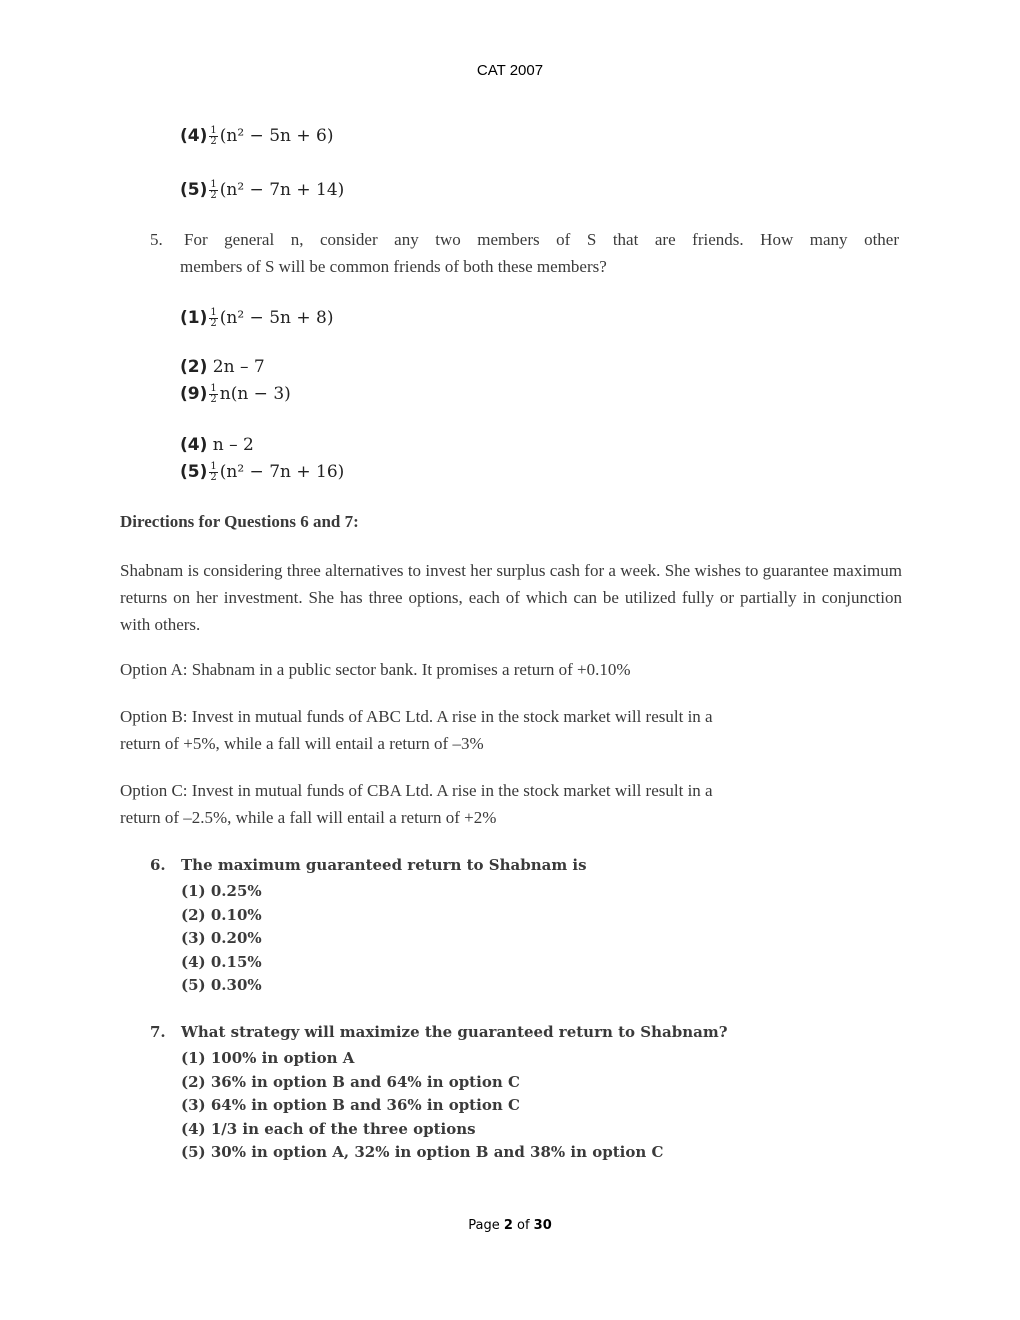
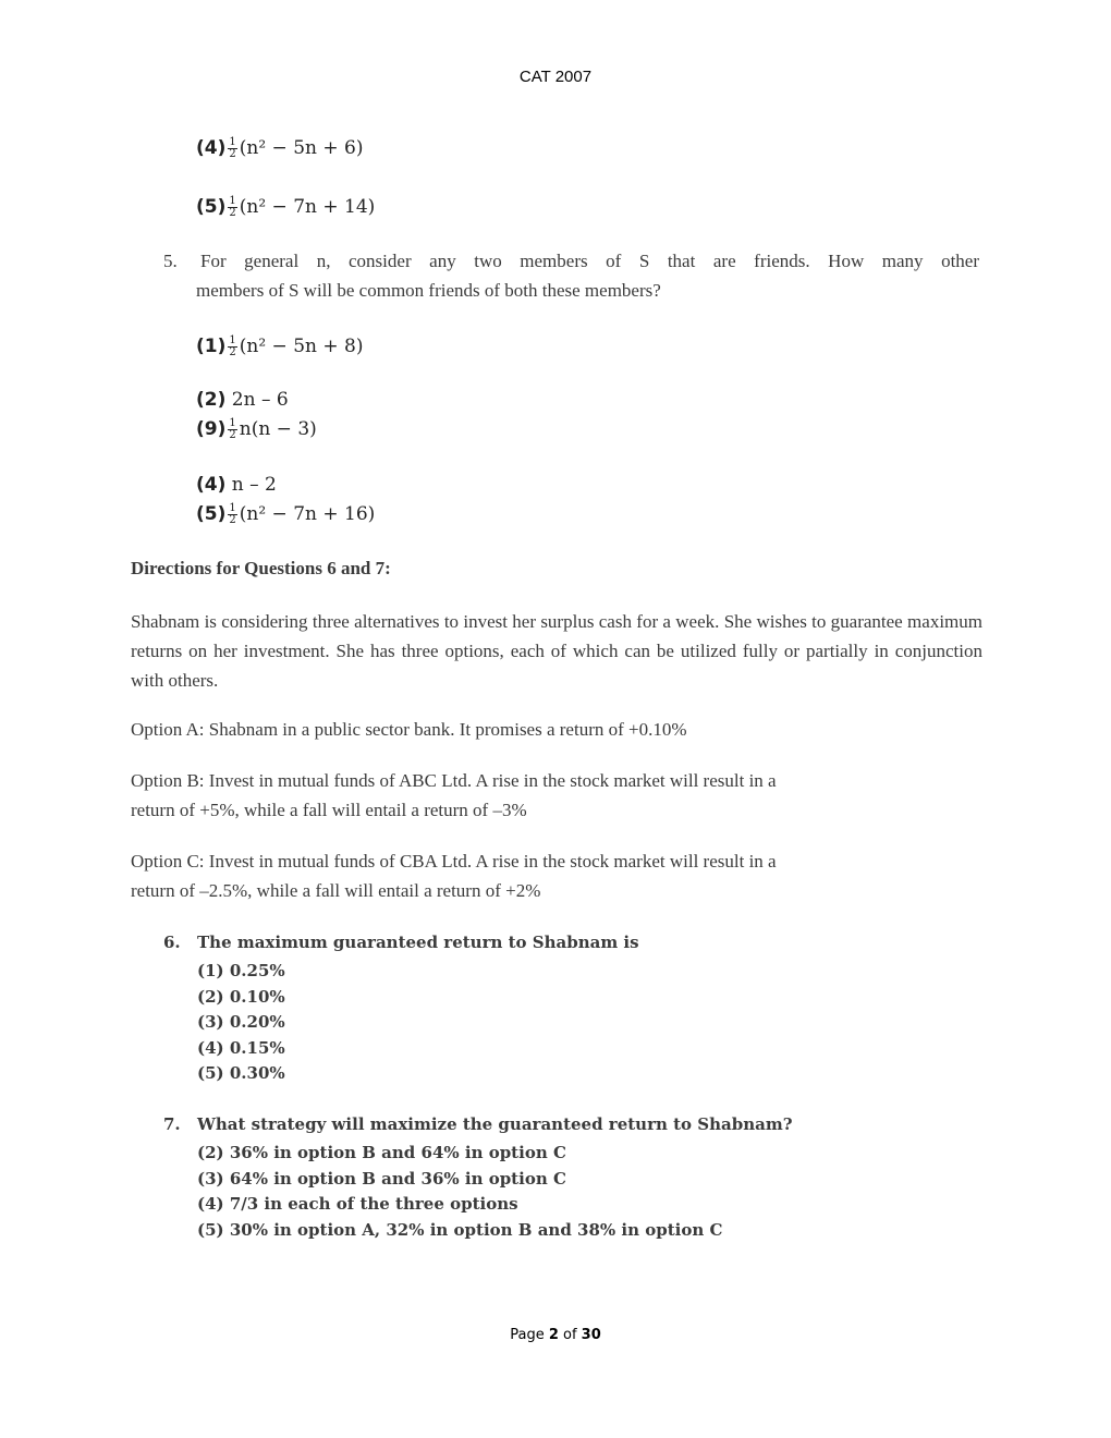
  CAT 2007
  (4)
  1
  2
  (n² − 5n + 6)
  (5)
  1
  2
  (n² − 7n + 14)
  5.
  For general n, consider any two members of S that are friends. How many other
  members of S will be common friends of both these members?
  (1)
  1
  2
  (n² − 5n + 8)
- (2) 2n – 7
+ (2) 2n – 6
  (9)
  1
  2
  n(n − 3)
  (4) n – 2
  (5)
  1
  2
  (n² − 7n + 16)
  Directions for Questions 6 and 7:
  Shabnam is considering three alternatives to invest her surplus cash for a week. She wishes to guarantee maximum returns on her investment. She has three options, each of which can be utilized fully or partially in conjunction with others.
  Option A: Shabnam in a public sector bank. It promises a return of +0.10%
  Option B: Invest in mutual funds of ABC Ltd. A rise in the stock market will result in a
  return of +5%, while a fall will entail a return of –3%
  Option C: Invest in mutual funds of CBA Ltd. A rise in the stock market will result in a
  return of –2.5%, while a fall will entail a return of +2%
  6.
  The maximum guaranteed return to Shabnam is
  (1) 0.25%
  (2) 0.10%
  (3) 0.20%
  (4) 0.15%
  (5) 0.30%
  7.
  What strategy will maximize the guaranteed return to Shabnam?
- (1) 100% in option A
  (2) 36% in option B and 64% in option C
  (3) 64% in option B and 36% in option C
- (4) 1/3 in each of the three options
+ (4) 7/3 in each of the three options
  (5) 30% in option A, 32% in option B and 38% in option C
  Page 2 of 30
